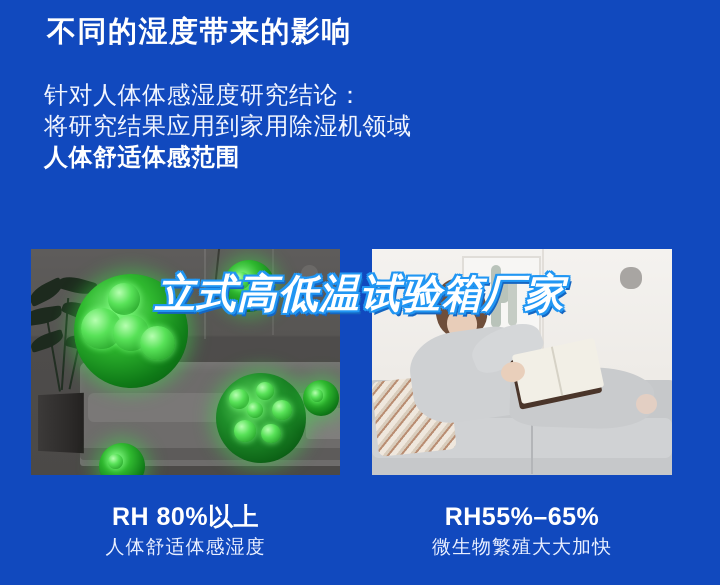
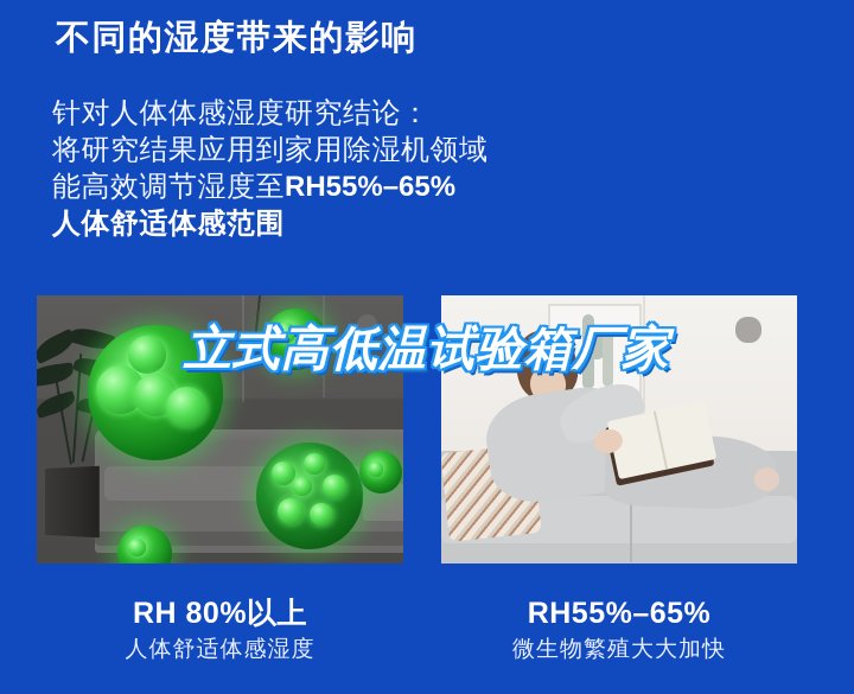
  不同的湿度带来的影响
  针对人体体感湿度研究结论：
  将研究结果应用到家用除湿机领域
+ 能高效调节湿度至RH55%–65%
  人体舒适体感范围
  立式高低温试验箱厂家
  RH 80%以上
  人体舒适体感湿度
  RH55%–65%
  微生物繁殖大大加快
